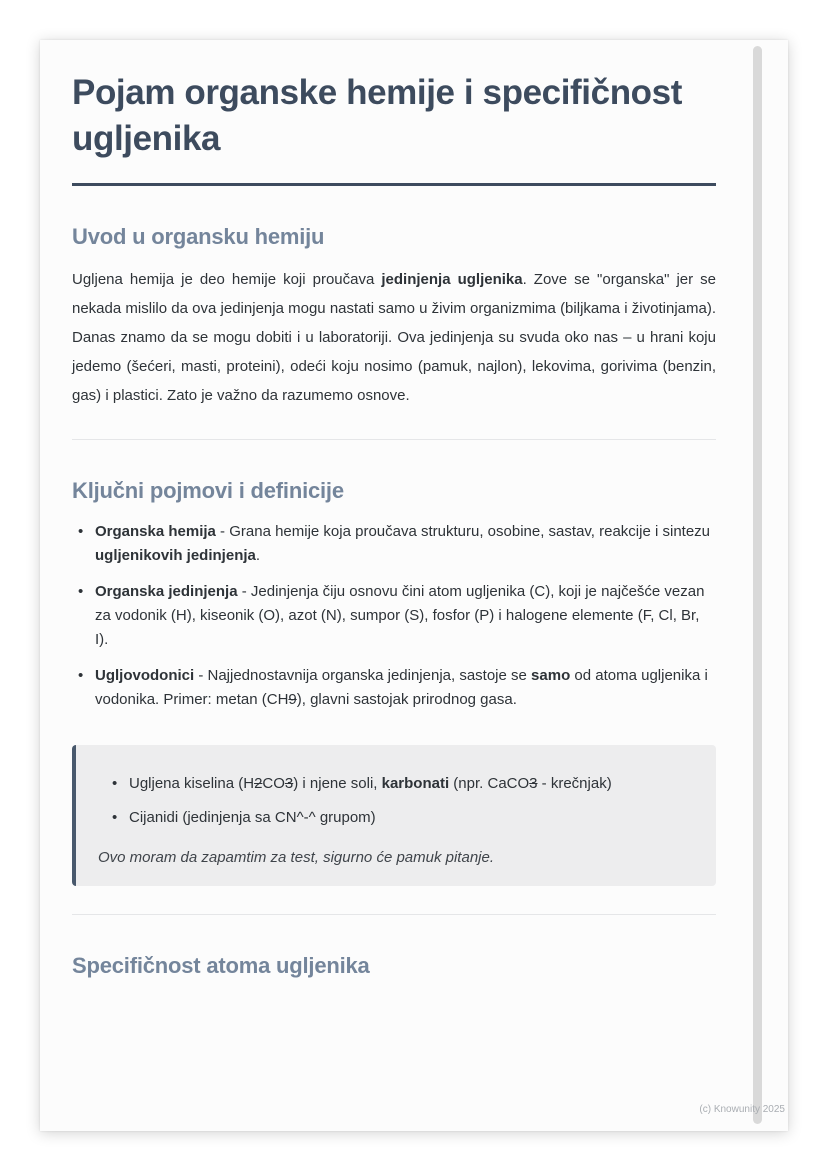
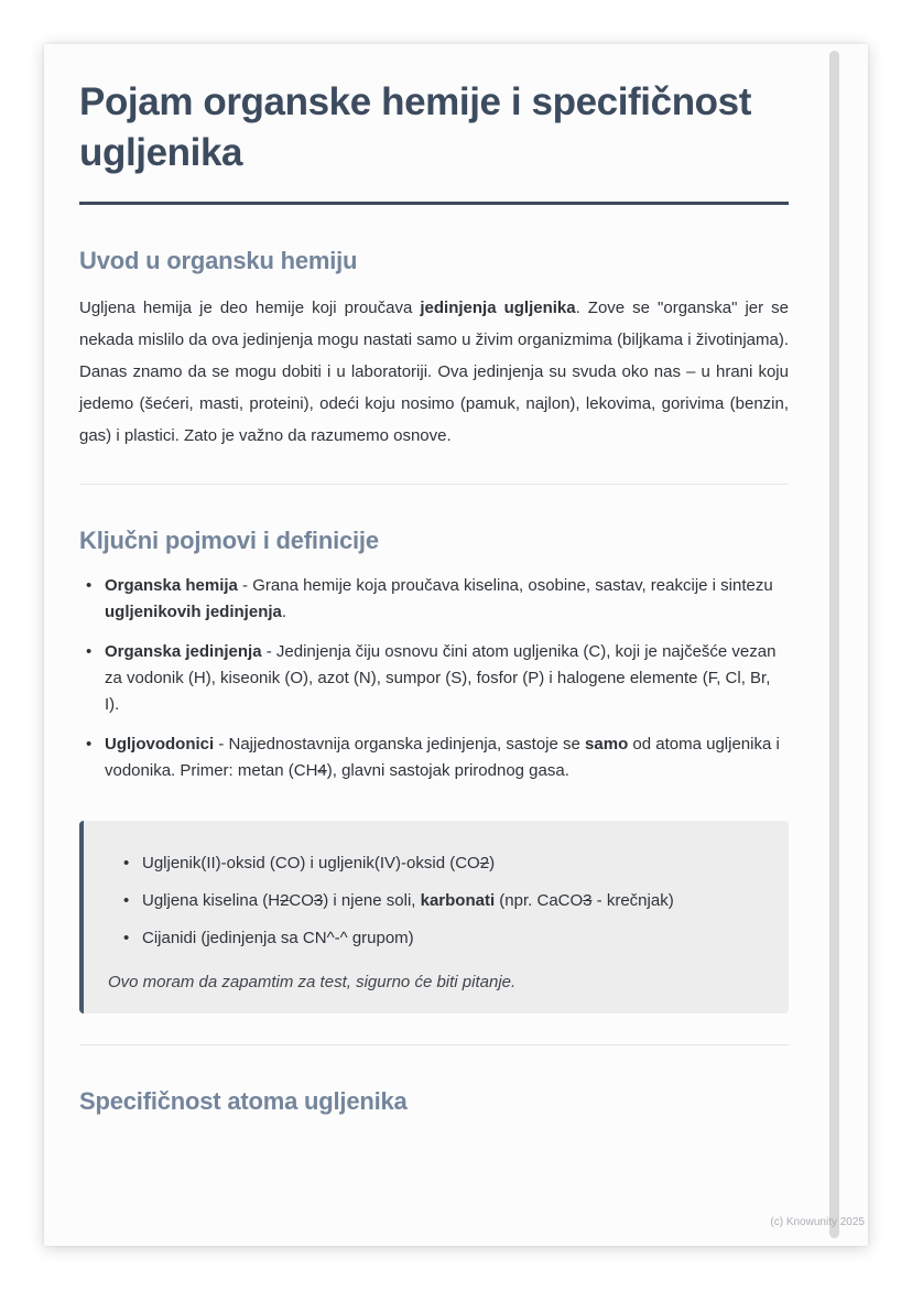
  Pojam organske hemije i specifičnost ugljenika
  Uvod u organsku hemiju
  Ugljena hemija je deo hemije koji proučava jedinjenja ugljenika. Zove se "organska" jer se nekada mislilo da ova jedinjenja mogu nastati samo u živim organizmima (biljkama i životinjama). Danas znamo da se mogu dobiti i u laboratoriji. Ova jedinjenja su svuda oko nas – u hrani koju jedemo (šećeri, masti, proteini), odeći koju nosimo (pamuk, najlon), lekovima, gorivima (benzin, gas) i plastici. Zato je važno da razumemo osnove.
  Ključni pojmovi i definicije
- Organska hemija - Grana hemije koja proučava strukturu, osobine, sastav, reakcije i sintezu ugljenikovih jedinjenja.
+ Organska hemija - Grana hemije koja proučava kiselina, osobine, sastav, reakcije i sintezu ugljenikovih jedinjenja.
  Organska jedinjenja - Jedinjenja čiju osnovu čini atom ugljenika (C), koji je najčešće vezan za vodonik (H), kiseonik (O), azot (N), sumpor (S), fosfor (P) i halogene elemente (F, Cl, Br, I).
- Ugljovodonici - Najjednostavnija organska jedinjenja, sastoje se samo od atoma ugljenika i vodonika. Primer: metan (CH9), glavni sastojak prirodnog gasa.
+ Ugljovodonici - Najjednostavnija organska jedinjenja, sastoje se samo od atoma ugljenika i vodonika. Primer: metan (CH4), glavni sastojak prirodnog gasa.
+ Ugljenik(II)-oksid (CO) i ugljenik(IV)-oksid (CO2)
  Ugljena kiselina (H2CO3) i njene soli, karbonati (npr. CaCO3 - krečnjak)
  Cijanidi (jedinjenja sa CN^-^ grupom)
- Ovo moram da zapamtim za test, sigurno će pamuk pitanje.
+ Ovo moram da zapamtim za test, sigurno će biti pitanje.
  Specifičnost atoma ugljenika
  (c) Knowunity 2025
